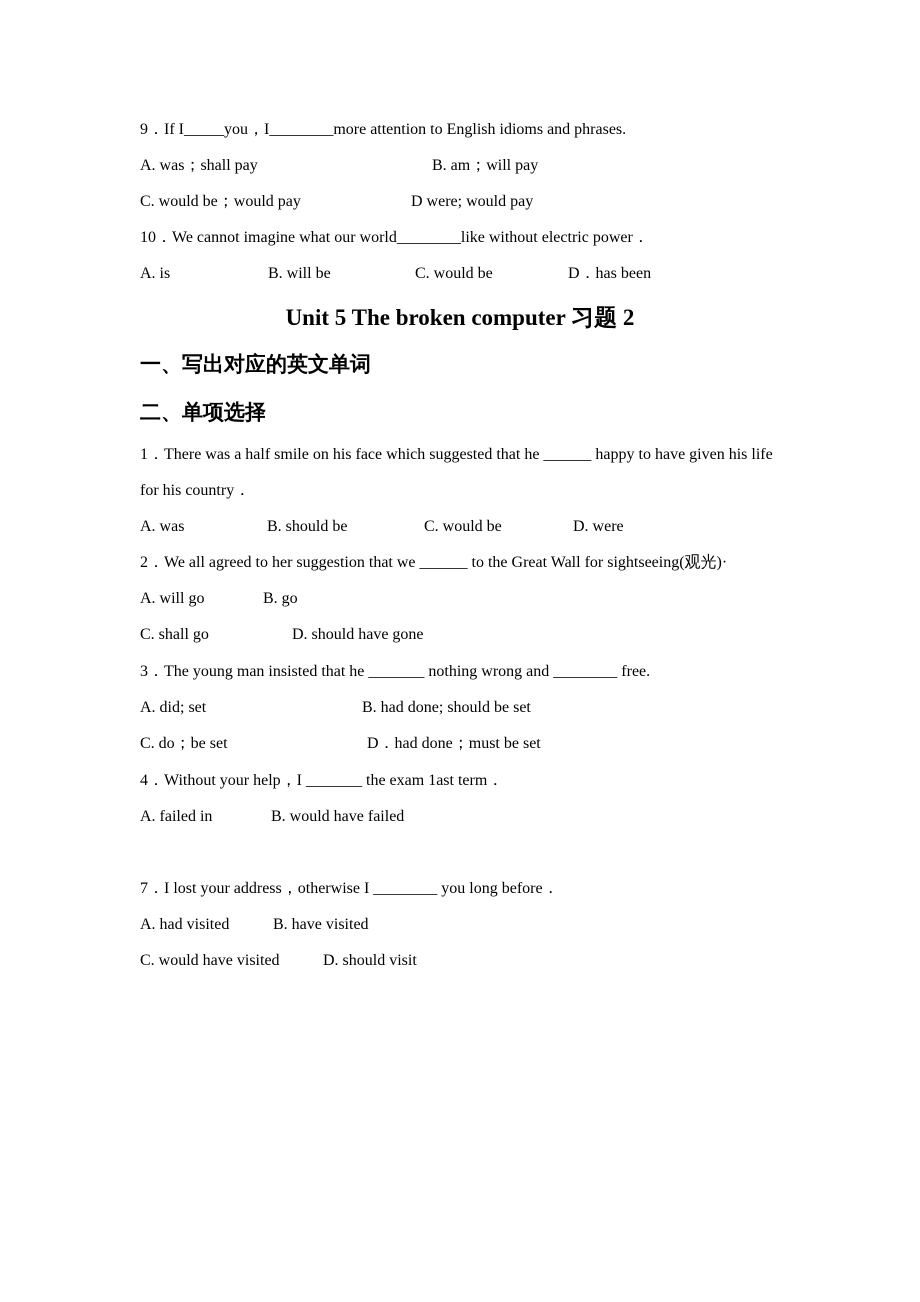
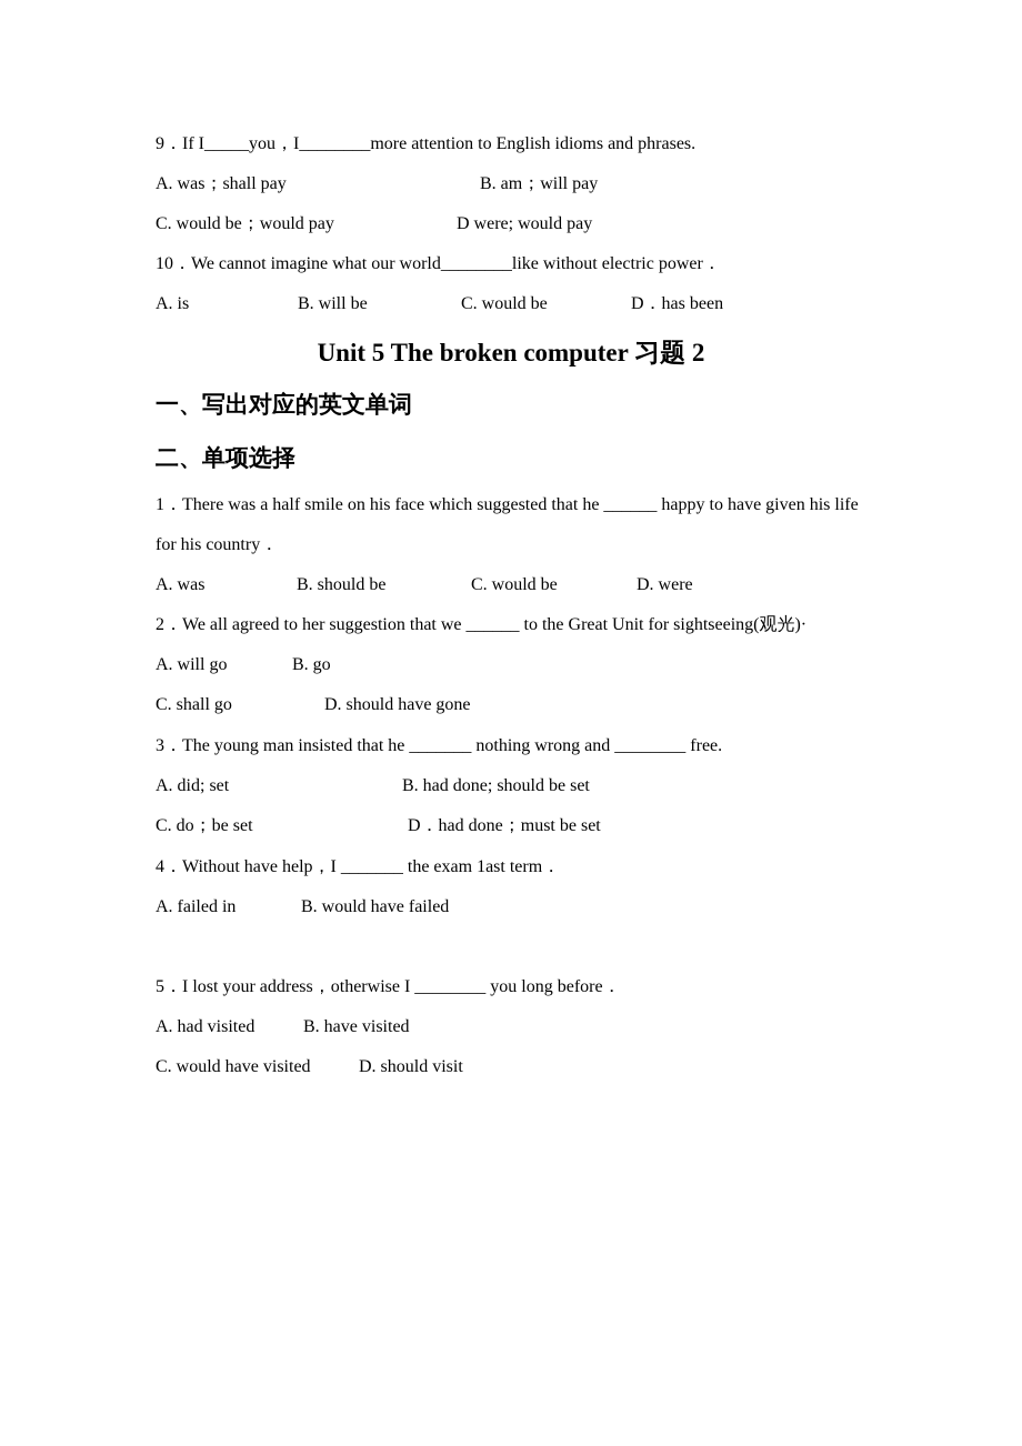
  9．If I_____you，I________more attention to English idioms and phrases.
  A. was；shall pay
  B. am；will pay
  C. would be；would pay
  D were; would pay
  10．We cannot imagine what our world________like without electric power．
  A. is
  B. will be
  C. would be
  D．has been
  Unit 5 The broken computer 习题 2
  一、写出对应的英文单词
  二、单项选择
  1．There was a half smile on his face which suggested that he ______ happy to have given his life
  for his country．
  A. was
  B. should be
  C. would be
  D. were
- 2．We all agreed to her suggestion that we ______ to the Great Wall for sightseeing(观光)·
+ 2．We all agreed to her suggestion that we ______ to the Great Unit for sightseeing(观光)·
  A. will go
  B. go
  C. shall go
  D. should have gone
  3．The young man insisted that he _______ nothing wrong and ________ free.
  A. did; set
  B. had done; should be set
  C. do；be set
  D．had done；must be set
- 4．Without your help，I _______ the exam 1ast term．
+ 4．Without have help，I _______ the exam 1ast term．
  A. failed in
  B. would have failed
- 7．I lost your address，otherwise I ________ you long before．
+ 5．I lost your address，otherwise I ________ you long before．
  A. had visited
  B. have visited
  C. would have visited
  D. should visit
